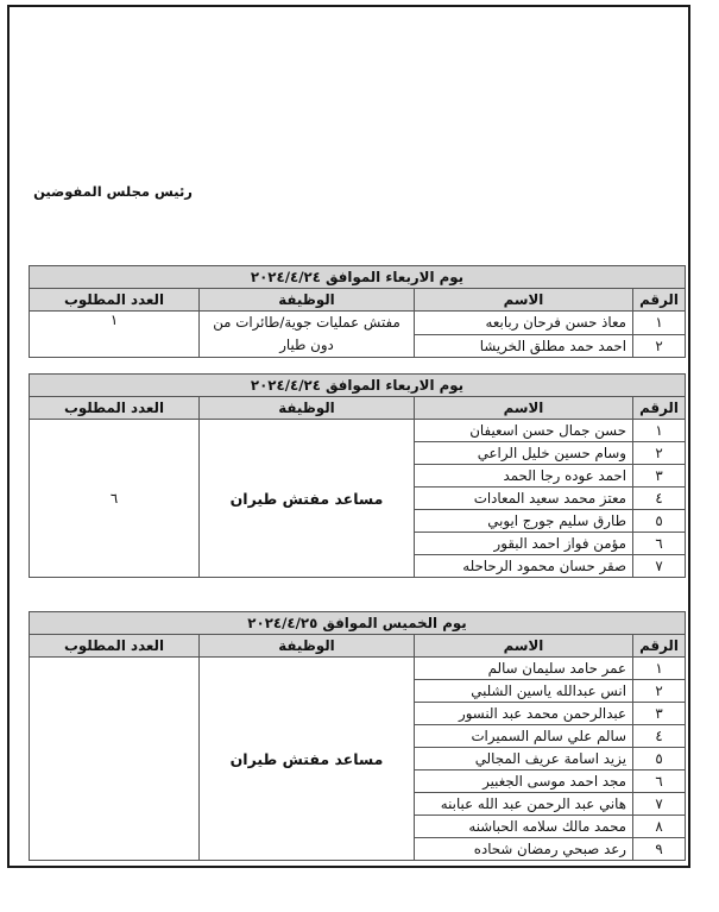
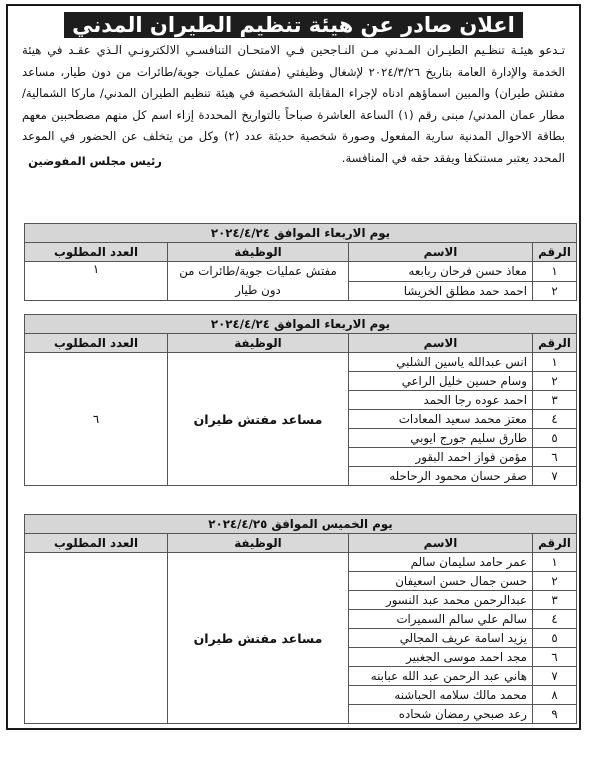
+ اعلان صادر عن هيئة تنظيم الطيران المدني
+ تـدعو هيئـة تنظـيم الطيـران المـدني مـن النـاجحين فـي الامتحـان التنافسـي الالكترونـي الـذي عقـد في هيئة الخدمة والإدارة العامة بتاريخ ٢٠٢٤/٣/٢٦ لإشغال وظيفتي (مفتش عمليات جوية/طائرات من دون طيار، مساعد مفتش طيران) والمبين اسماؤهم ادناه لإجراء المقابلة الشخصية في هيئة تنظيم الطيران المدني/ ماركا الشمالية/ مطار عمان المدني/ مبنى رقم (١) الساعة العاشرة صباحاً بالتواريخ المحددة إزاء اسم كل منهم مصطحبين معهم بطاقة الاحوال المدنية سارية المفعول وصورة شخصية حديثة عدد (٢) وكل من يتخلف عن الحضور في الموعد المحدد يعتبر مستنكفا ويفقد حقه في المنافسة.
  رئيس مجلس المفوضين
  يوم الاربعاء الموافق ٢٠٢٤/٤/٢٤
  الرقم	الاسم	الوظيفة	العدد المطلوب
  ١	معاذ حسن فرحان ربابعه	مفتش عمليات جوية/طائرات من دون طيار	١
  ٢	احمد حمد مطلق الخريشا
  يوم الاربعاء الموافق ٢٠٢٤/٤/٢٤
  الرقم	الاسم	الوظيفة	العدد المطلوب
- ١	حسن جمال حسن اسعيفان	مساعد مفتش طيران	٦
+ ١	انس عبدالله ياسين الشلبي	مساعد مفتش طيران	٦
  ٢	وسام حسين خليل الراعي
  ٣	احمد عوده رجا الحمد
  ٤	معتز محمد سعيد المعادات
  ٥	طارق سليم جورج ايوبي
  ٦	مؤمن فواز احمد البقور
  ٧	صقر حسان محمود الرحاحله
  يوم الخميس الموافق ٢٠٢٤/٤/٢٥
  الرقم	الاسم	الوظيفة	العدد المطلوب
  ١	عمر حامد سليمان سالم	مساعد مفتش طيران
- ٢	انس عبدالله ياسين الشلبي
+ ٢	حسن جمال حسن اسعيفان
  ٣	عبدالرحمن محمد عبد النسور
  ٤	سالم علي سالم السميرات
  ٥	يزيد اسامة عريف المجالي
  ٦	مجد احمد موسى الجغبير
  ٧	هاني عبد الرحمن عبد الله عبابنه
  ٨	محمد مالك سلامه الحباشنه
  ٩	رعد صبحي رمضان شحاده
